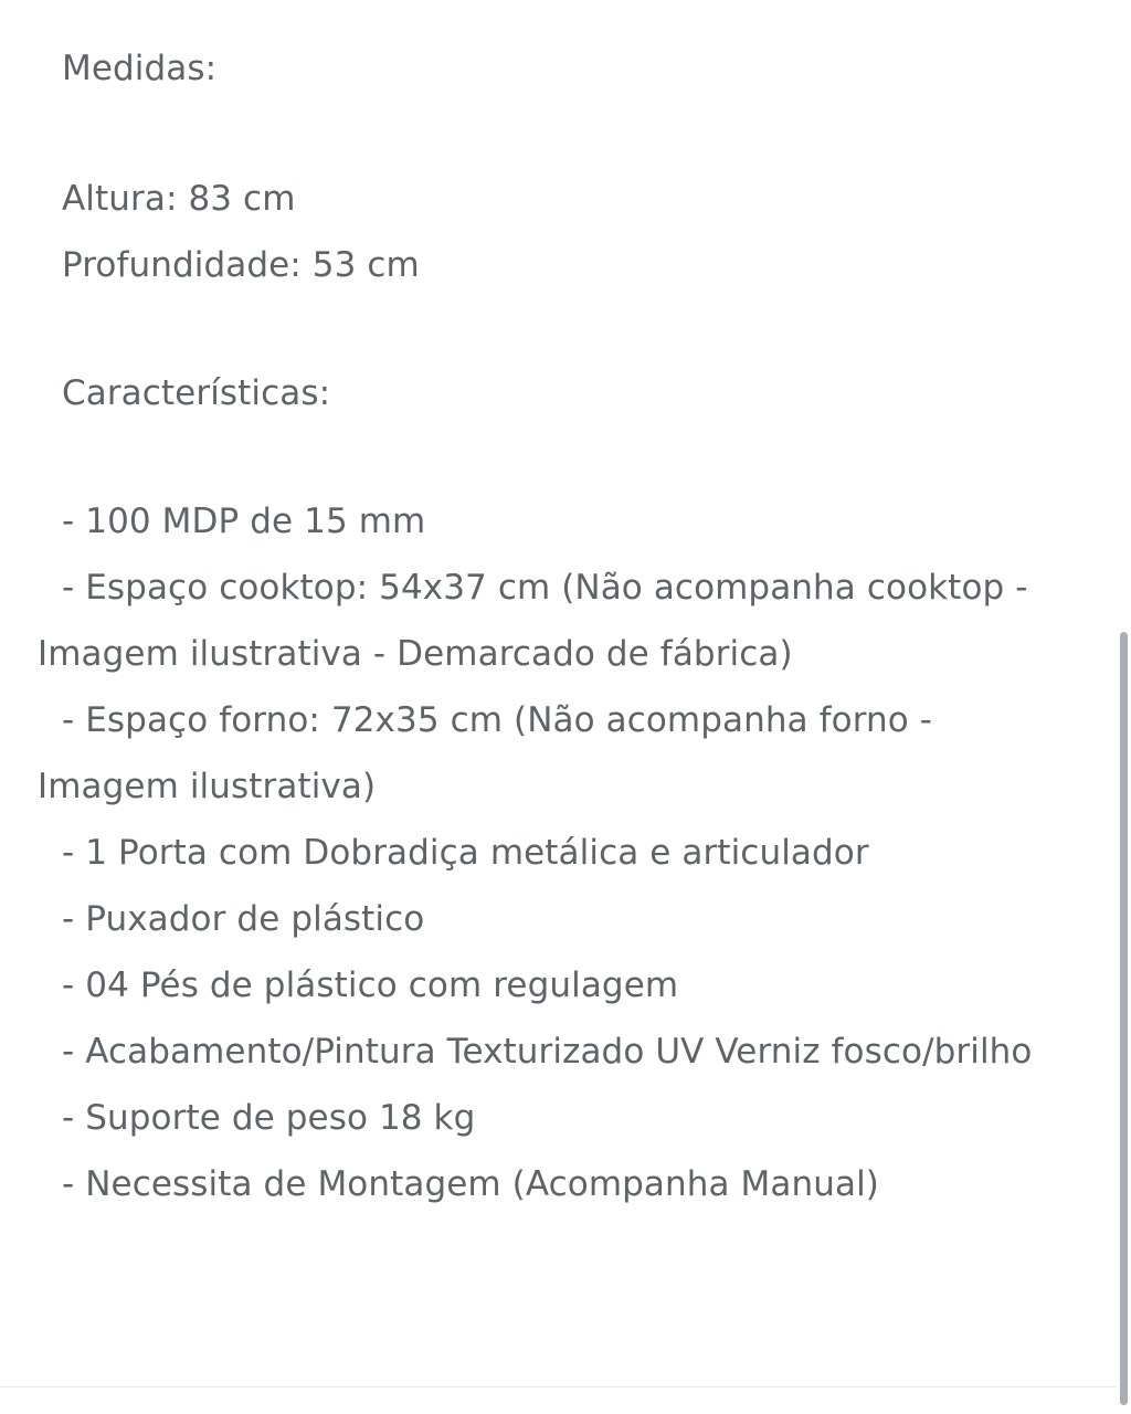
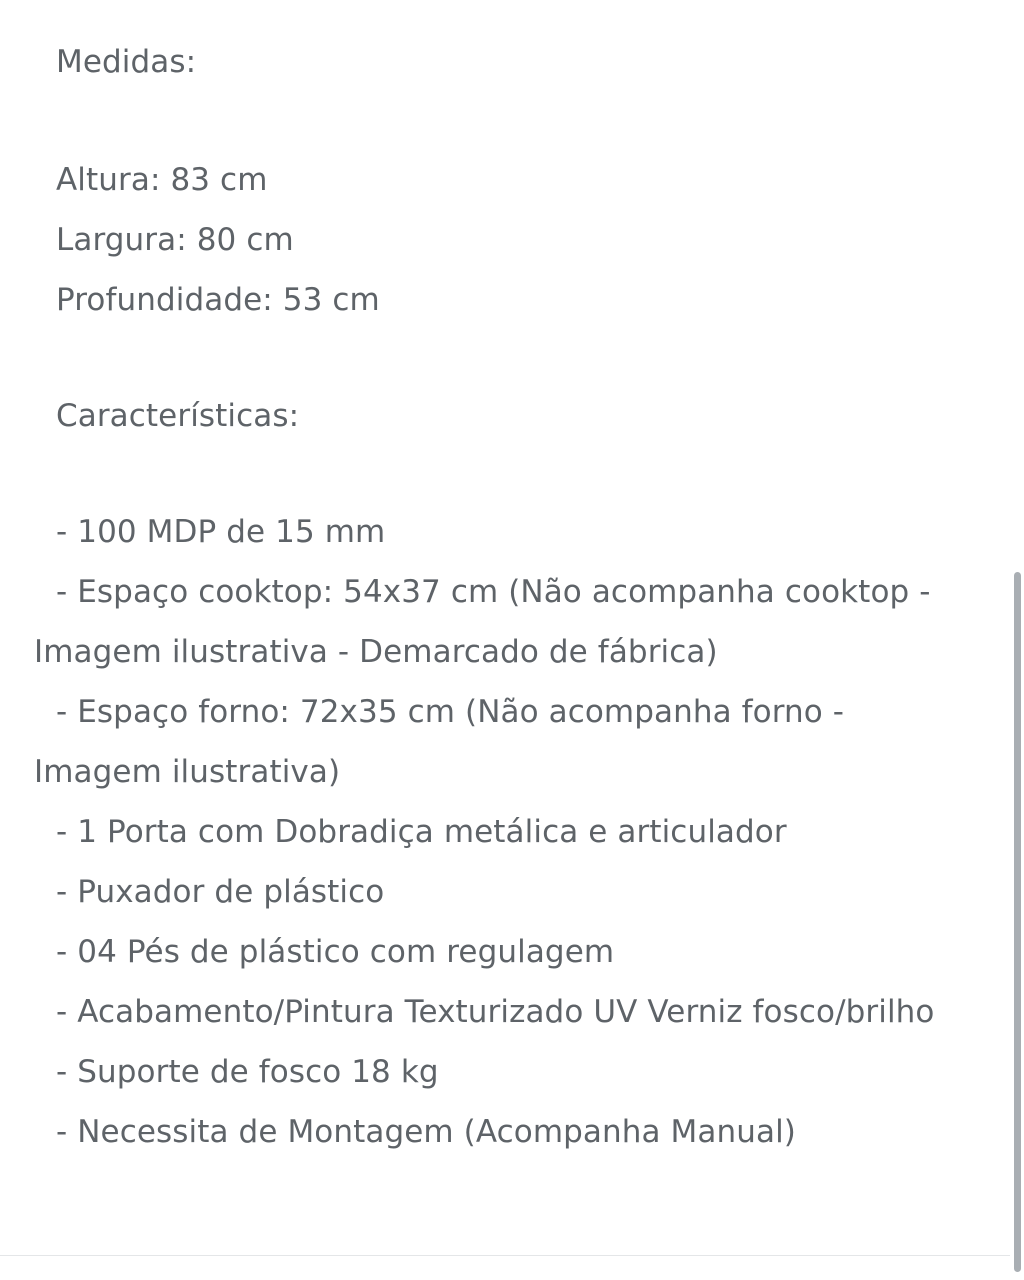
  Medidas:
  Altura: 83 cm
+ Largura: 80 cm
  Profundidade: 53 cm
  Características:
  - 100 MDP de 15 mm
  - Espaço cooktop: 54x37 cm (Não acompanha cooktop - Imagem ilustrativa - Demarcado de fábrica)
  - Espaço forno: 72x35 cm (Não acompanha forno - Imagem ilustrativa)
  - 1 Porta com Dobradiça metálica e articulador
  - Puxador de plástico
  - 04 Pés de plástico com regulagem
  - Acabamento/Pintura Texturizado UV Verniz fosco/brilho
- - Suporte de peso 18 kg
+ - Suporte de fosco 18 kg
  - Necessita de Montagem (Acompanha Manual)
